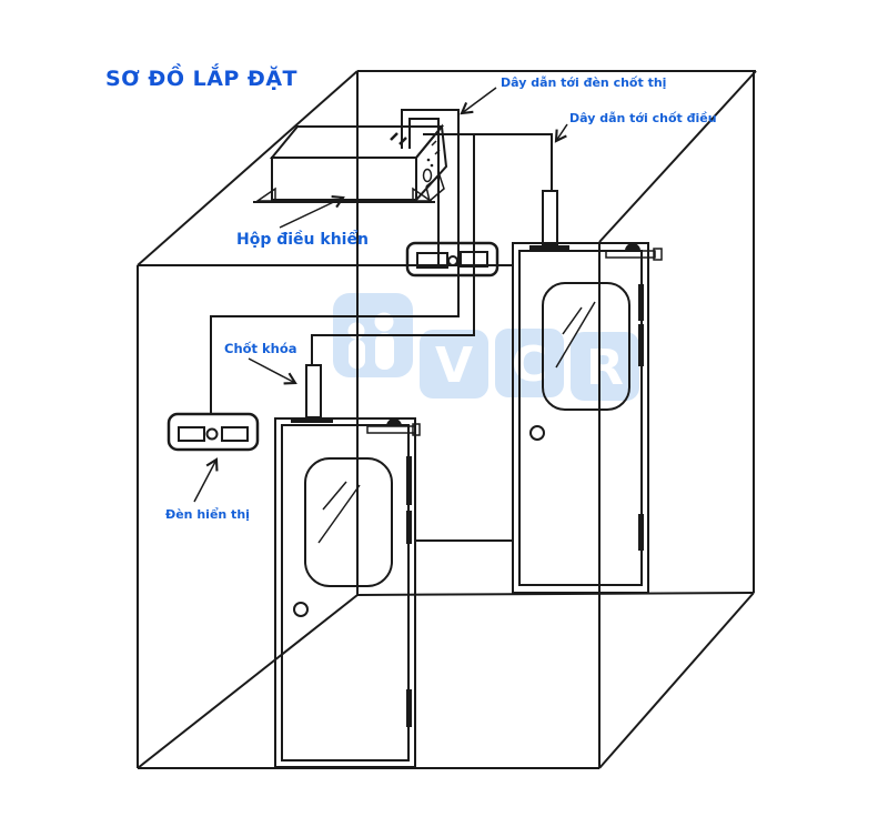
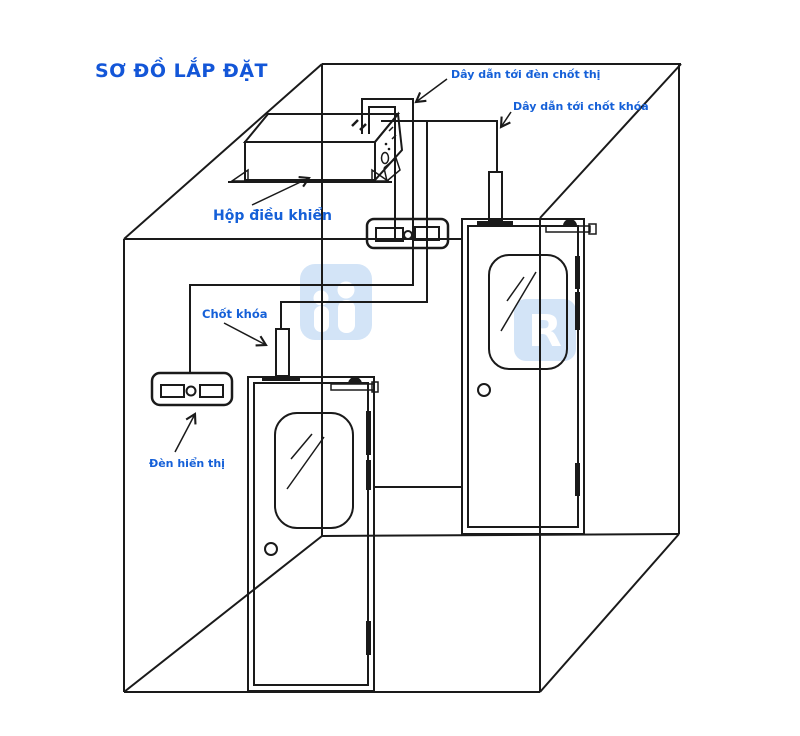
- V
- C
  R
  SƠ ĐỒ LẮP ĐẶT
  Dây dẫn tới đèn chốt thị
- Dây dẫn tới chốt điều
+ Dây dẫn tới chốt khóa
  Hộp điều khiển
  Chốt khóa
  Đèn hiển thị
